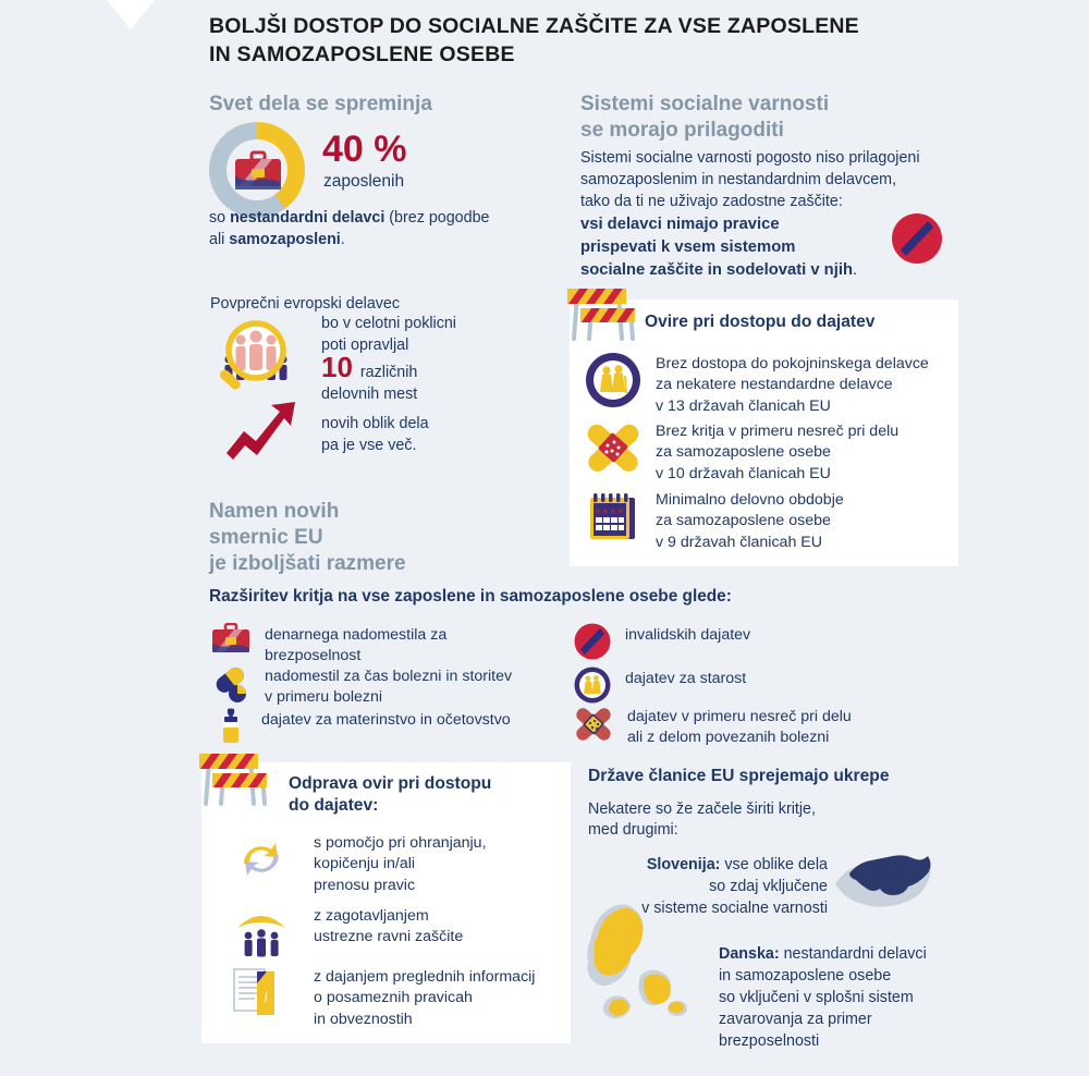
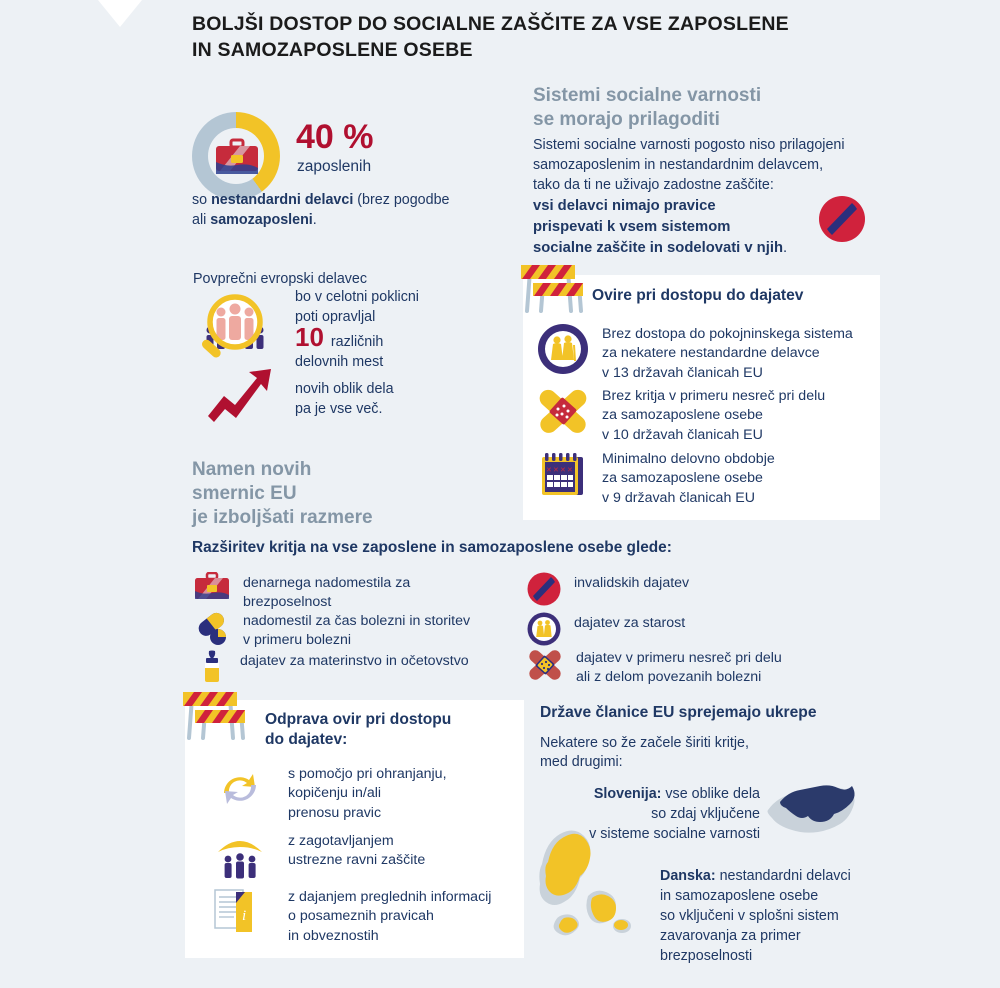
  BOLJŠI DOSTOP DO SOCIALNE ZAŠČITE ZA VSE ZAPOSLENE IN SAMOZAPOSLENE OSEBE
- Svet dela se spreminja
  40 %
  zaposlenih
  so nestandardni delavci (brez pogodbe
  ali samozaposleni.
  Povprečni evropski delavec
  bo v celotni poklicni
  poti opravljal
  10
  različnih
  delovnih mest
  novih oblik dela
  pa je vse več.
  Namen novih
  smernic EU
  je izboljšati razmere
  Sistemi socialne varnosti
  se morajo prilagoditi
  Sistemi socialne varnosti pogosto niso prilagojeni
  samozaposlenim in nestandardnim delavcem,
  tako da ti ne uživajo zadostne zaščite:
  vsi delavci nimajo pravice
  prispevati k vsem sistemom
  socialne zaščite in sodelovati v njih.
  Ovire pri dostopu do dajatev
- Brez dostopa do pokojninskega delavce
+ Brez dostopa do pokojninskega sistema
  za nekatere nestandardne delavce
  v 13 državah članicah EU
  Brez kritja v primeru nesreč pri delu
  za samozaposlene osebe
  v 10 državah članicah EU
  Minimalno delovno obdobje
  za samozaposlene osebe
  v 9 državah članicah EU
  Razširitev kritja na vse zaposlene in samozaposlene osebe glede:
  denarnega nadomestila za brezposelnost
  nadomestil za čas bolezni in storitev
  v primeru bolezni
  dajatev za materinstvo in očetovstvo
  invalidskih dajatev
  dajatev za starost
  dajatev v primeru nesreč pri delu
  ali z delom povezanih bolezni
  Odprava ovir pri dostopu
  do dajatev:
  s pomočjo pri ohranjanju,
  kopičenju in/ali
  prenosu pravic
  z zagotavljanjem
  ustrezne ravni zaščite
  i
  z dajanjem preglednih informacij
  o posameznih pravicah
  in obveznostih
  Države članice EU sprejemajo ukrepe
  Nekatere so že začele širiti kritje,
  med drugimi:
  Slovenija: vse oblike dela
  so zdaj vključene
  v sisteme socialne varnosti
  Danska: nestandardni delavci
  in samozaposlene osebe
  so vključeni v splošni sistem
  zavarovanja za primer
  brezposelnosti
